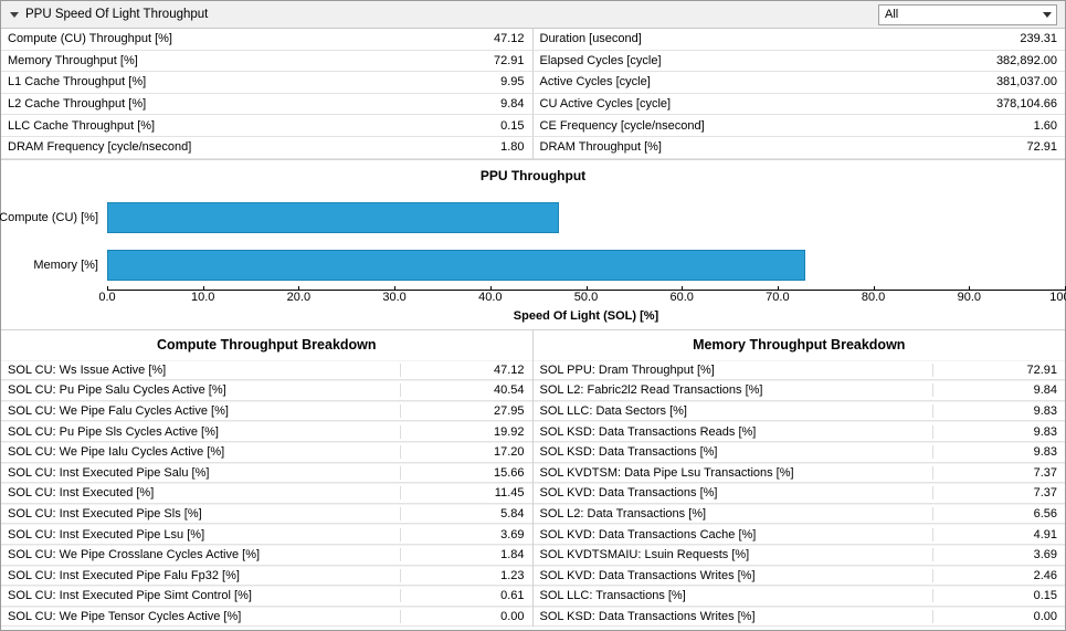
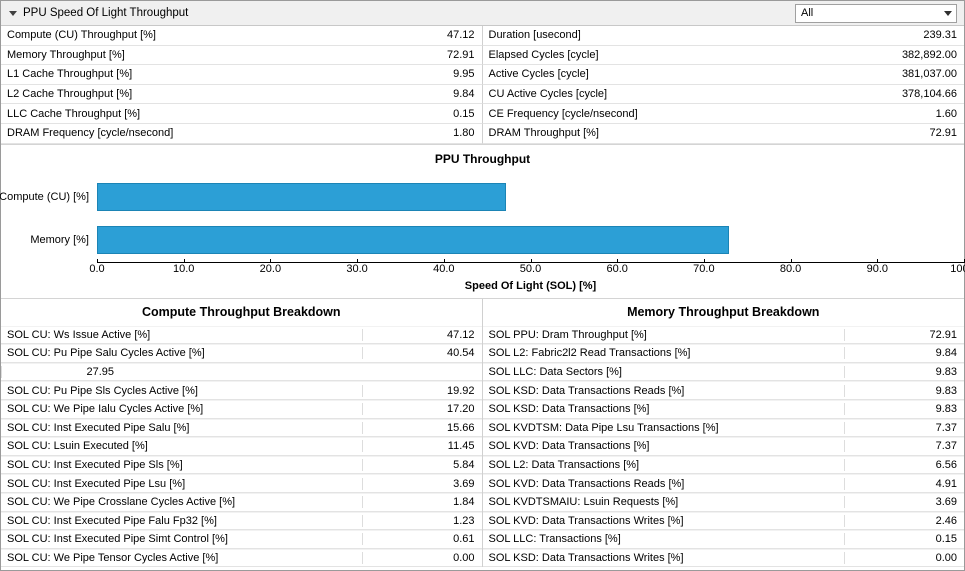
  PPU Speed Of Light Throughput
  All
  Compute (CU) Throughput [%]
  47.12
  Memory Throughput [%]
  72.91
  L1 Cache Throughput [%]
  9.95
  L2 Cache Throughput [%]
  9.84
  LLC Cache Throughput [%]
  0.15
  DRAM Frequency [cycle/nsecond]
  1.80
  Duration [usecond]
  239.31
  Elapsed Cycles [cycle]
  382,892.00
  Active Cycles [cycle]
  381,037.00
  CU Active Cycles [cycle]
  378,104.66
  CE Frequency [cycle/nsecond]
  1.60
  DRAM Throughput [%]
  72.91
  PPU Throughput
  Compute (CU) [%]
  Memory [%]
  0.0
  10.0
  20.0
  30.0
  40.0
  50.0
  60.0
  70.0
  80.0
  90.0
  Speed Of Light (SOL) [%]
  Compute Throughput Breakdown
  SOL CU: Ws Issue Active [%]
  47.12
  SOL CU: Pu Pipe Salu Cycles Active [%]
  40.54
- SOL CU: We Pipe Falu Cycles Active [%]
  27.95
  SOL CU: Pu Pipe Sls Cycles Active [%]
  19.92
  SOL CU: We Pipe Ialu Cycles Active [%]
  17.20
  SOL CU: Inst Executed Pipe Salu [%]
  15.66
- SOL CU: Inst Executed [%]
+ SOL CU: Lsuin Executed [%]
  11.45
  SOL CU: Inst Executed Pipe Sls [%]
  5.84
  SOL CU: Inst Executed Pipe Lsu [%]
  3.69
  SOL CU: We Pipe Crosslane Cycles Active [%]
  1.84
  SOL CU: Inst Executed Pipe Falu Fp32 [%]
  1.23
  SOL CU: Inst Executed Pipe Simt Control [%]
  0.61
  SOL CU: We Pipe Tensor Cycles Active [%]
  0.00
  Memory Throughput Breakdown
  SOL PPU: Dram Throughput [%]
  72.91
  SOL L2: Fabric2l2 Read Transactions [%]
  9.84
  SOL LLC: Data Sectors [%]
  9.83
  SOL KSD: Data Transactions Reads [%]
  9.83
  SOL KSD: Data Transactions [%]
  9.83
  SOL KVDTSM: Data Pipe Lsu Transactions [%]
  7.37
  SOL KVD: Data Transactions [%]
  7.37
  SOL L2: Data Transactions [%]
  6.56
- SOL KVD: Data Transactions Cache [%]
+ SOL KVD: Data Transactions Reads [%]
  4.91
  SOL KVDTSMAIU: Lsuin Requests [%]
  3.69
  SOL KVD: Data Transactions Writes [%]
  2.46
  SOL LLC: Transactions [%]
  0.15
  SOL KSD: Data Transactions Writes [%]
  0.00
